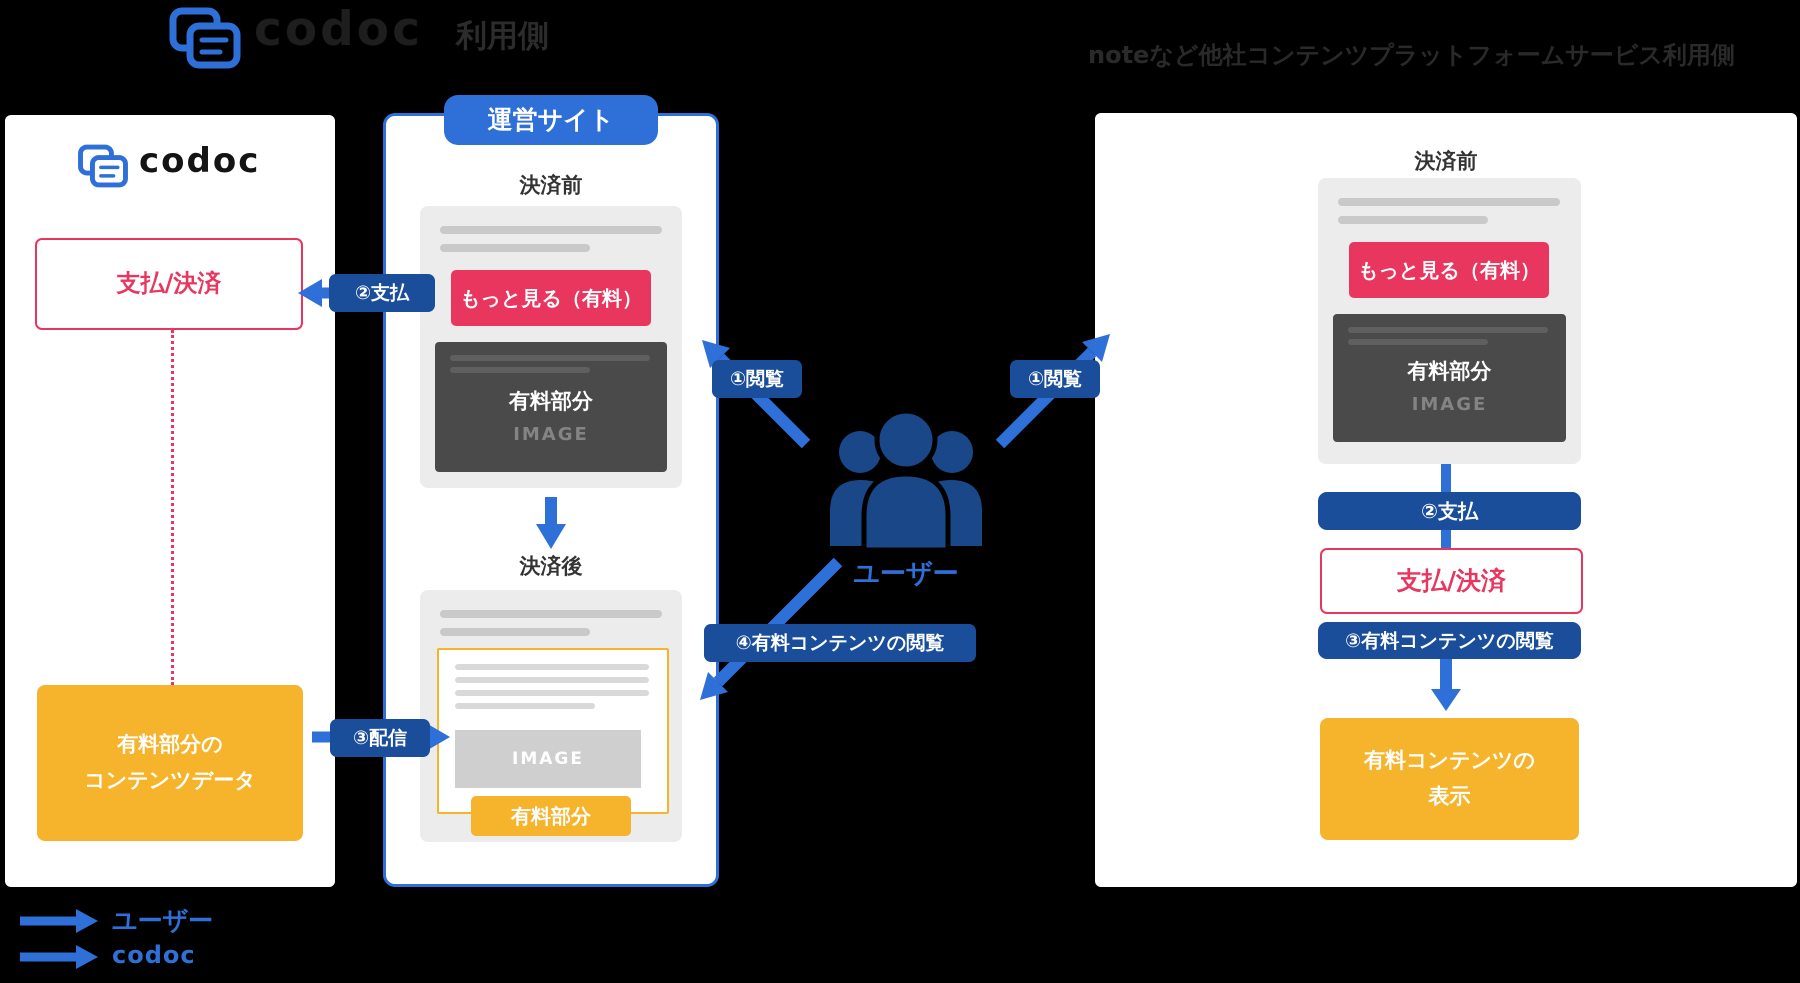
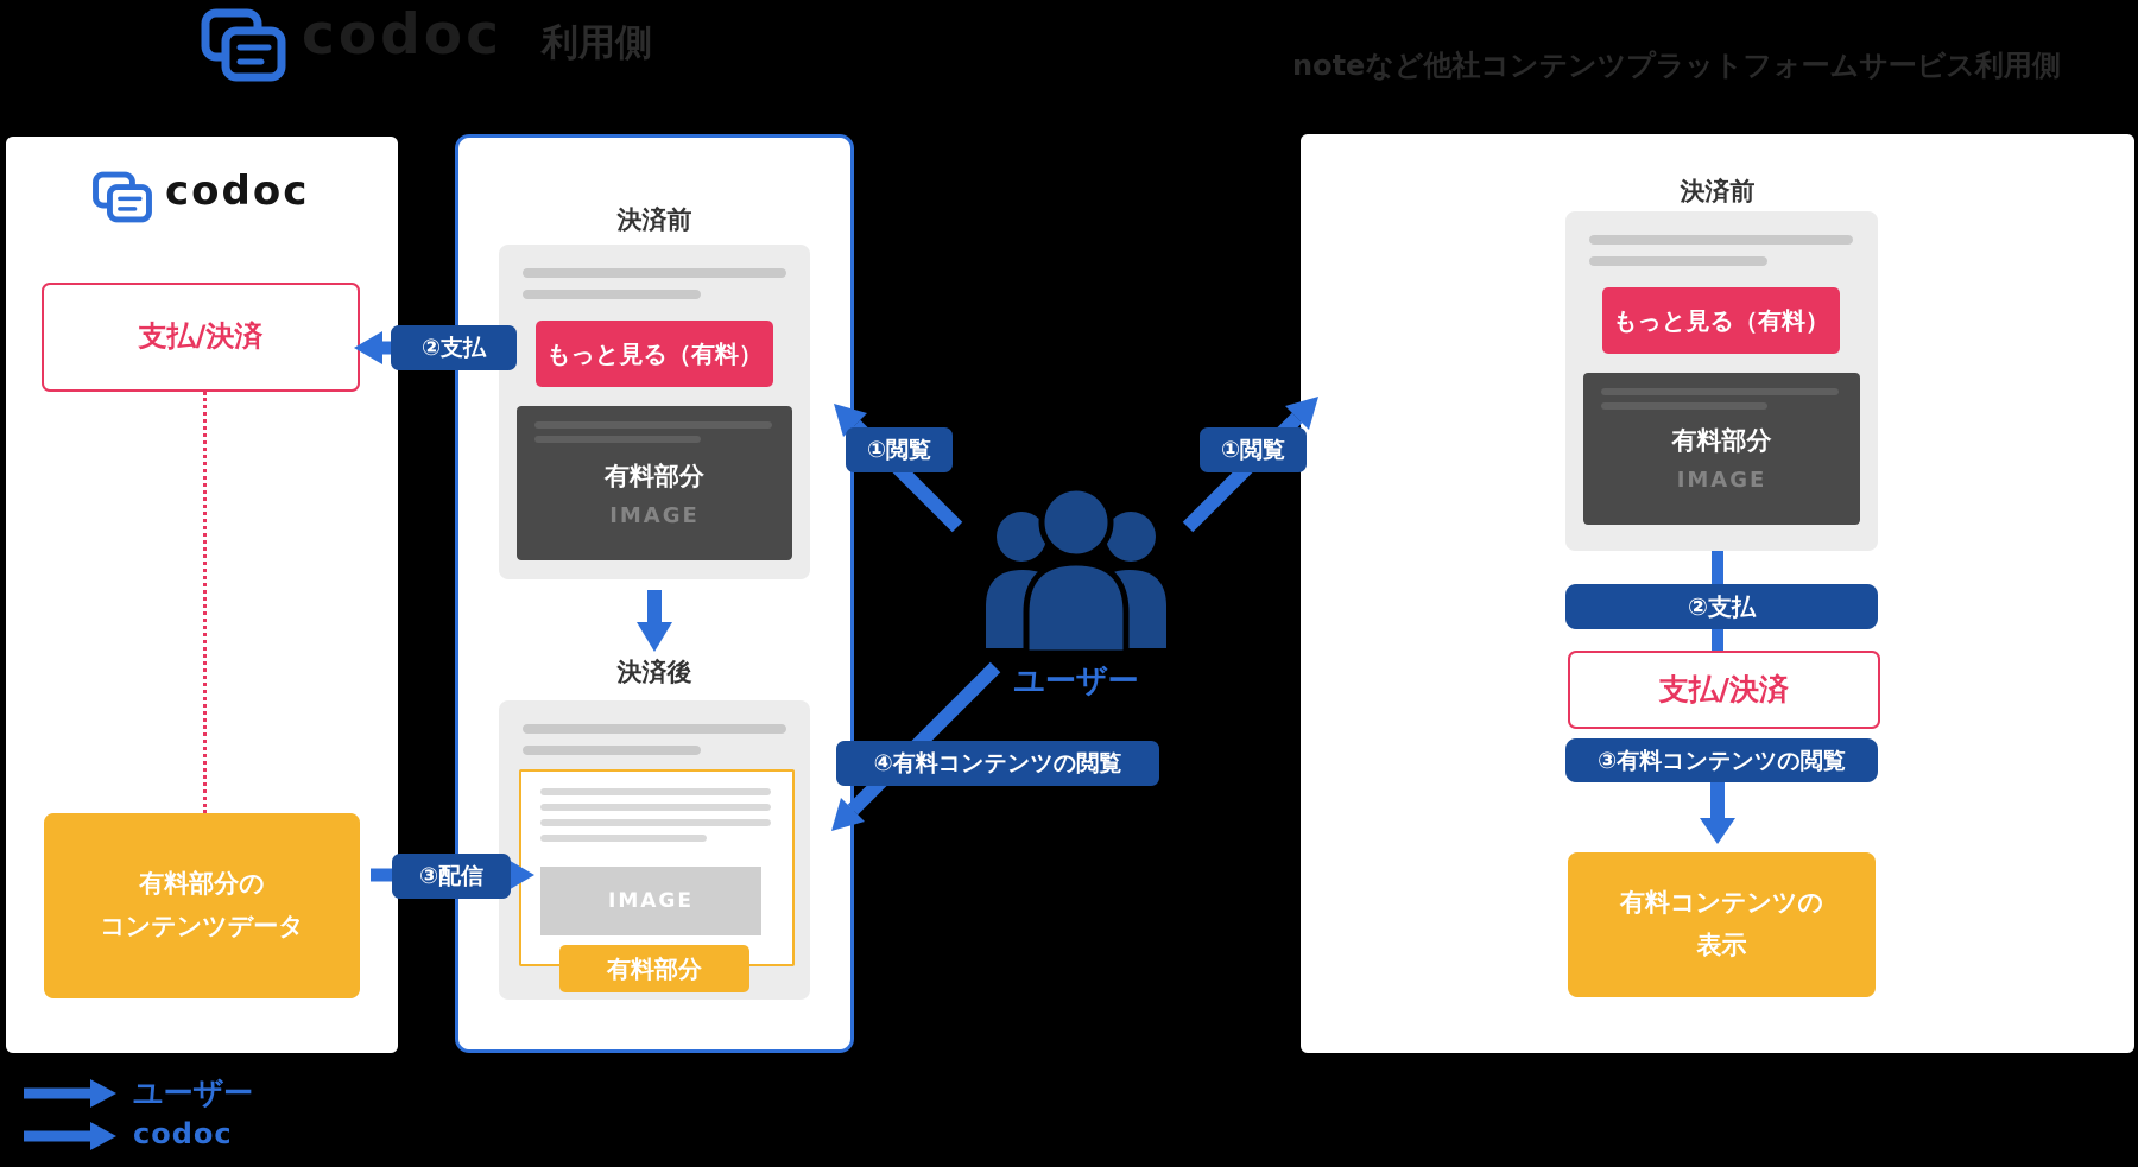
  codoc
  利用側
  noteなど他社コンテンツプラットフォームサービス利用側
  codoc
  支払/決済
  有料部分の
  コンテンツデータ
- 運営サイト
  決済前
  もっと見る（有料）
  有料部分
  IMAGE
  決済後
  IMAGE
  有料部分
  ②支払
  ③配信
  ①閲覧
  ④有料コンテンツの閲覧
  ①閲覧
  ユーザー
  決済前
  もっと見る（有料）
  有料部分
  IMAGE
  ②支払
  支払/決済
  ③有料コンテンツの閲覧
  有料コンテンツの
  表示
  ユーザー
  codoc
